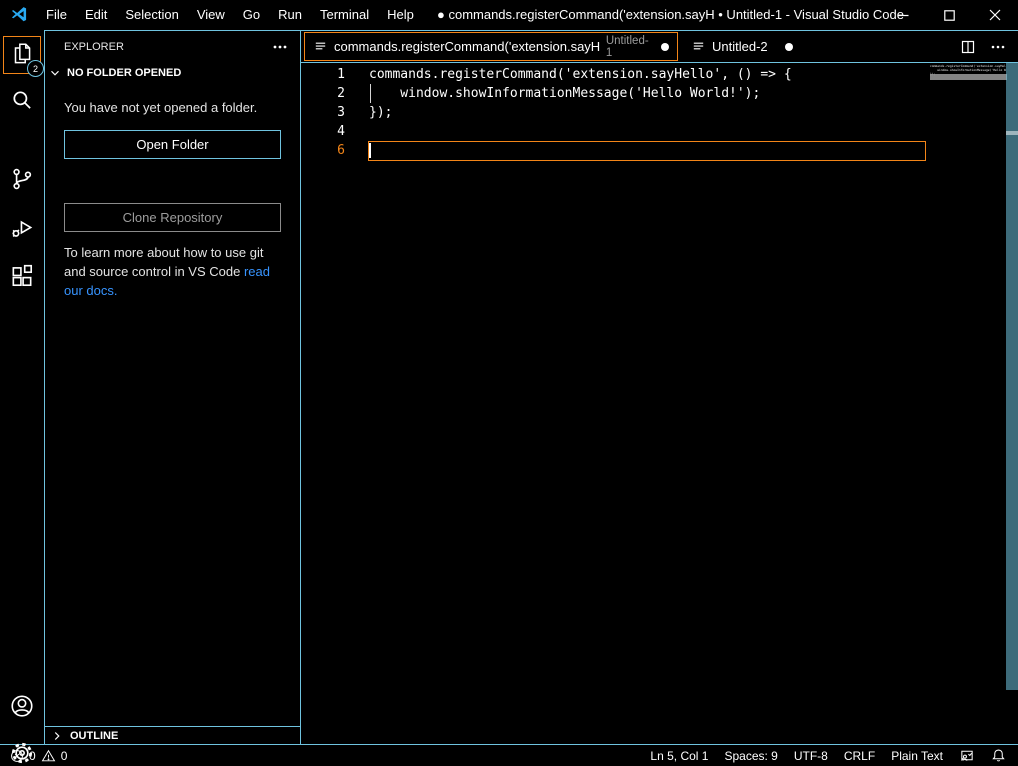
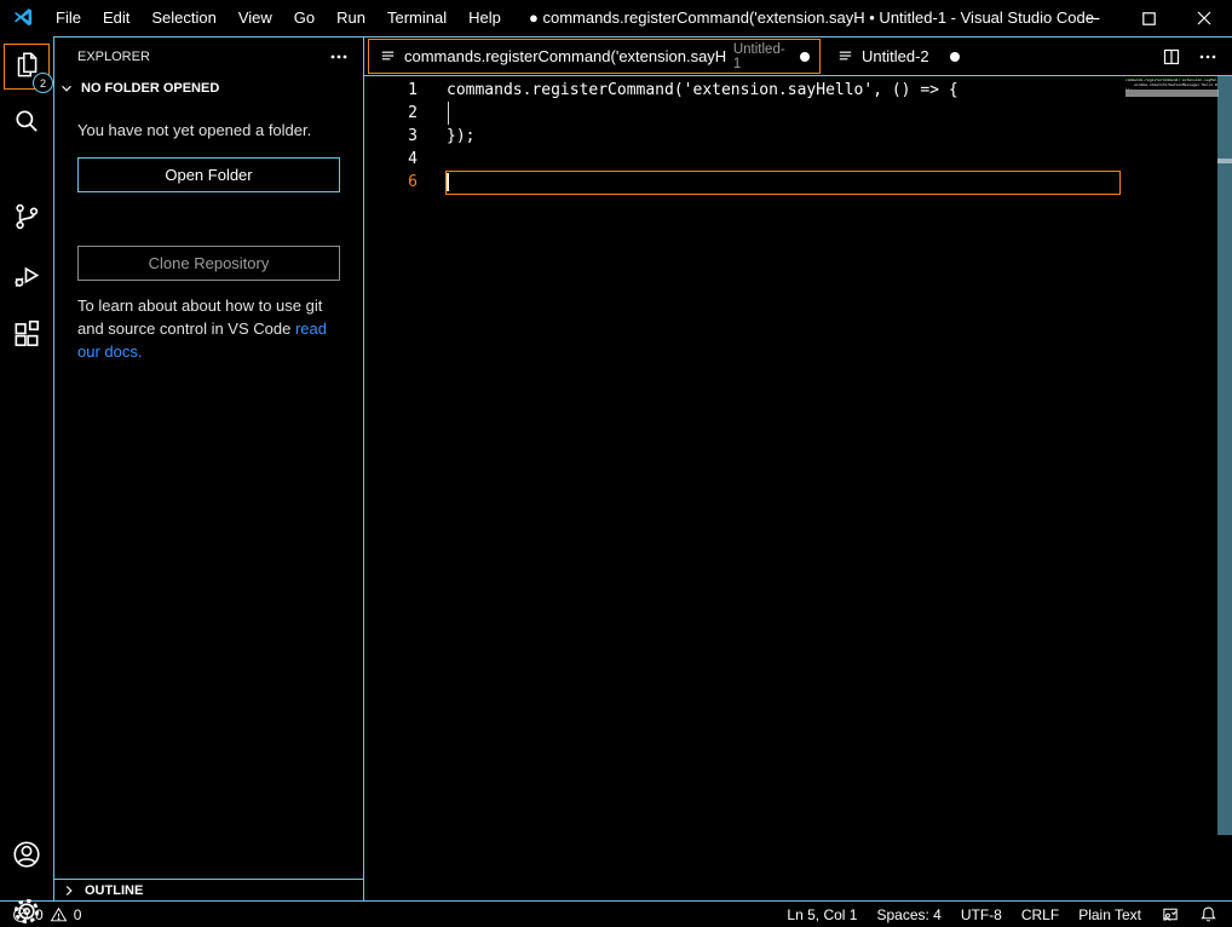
  File
  Edit
  Selection
  View
  Go
  Run
  Terminal
  Help
  ● commands.registerCommand('extension.sayH • Untitled-1 - Visual Studio Cod
  2
  EXPLORER
  NO FOLDER OPENED
  You have not yet opened a folder.
  Open Folder
  Clone Repository
- To learn more about how to use git and source control in VS Code read our docs.
+ To learn about about how to use git and source control in VS Code read our docs.
  OUTLINE
  commands.registerCommand('extension.sayH
  Untitled-1
  Untitled-2
  1
  2
  3
  4
  6
  commands.registerCommand('extension.sayHello', () => {
- window.showInformationMessage('Hello World!');
  });
  0
  0
  Ln 5, Col 1
- Spaces: 9
+ Spaces: 4
  UTF-8
  CRLF
  Plain Text
